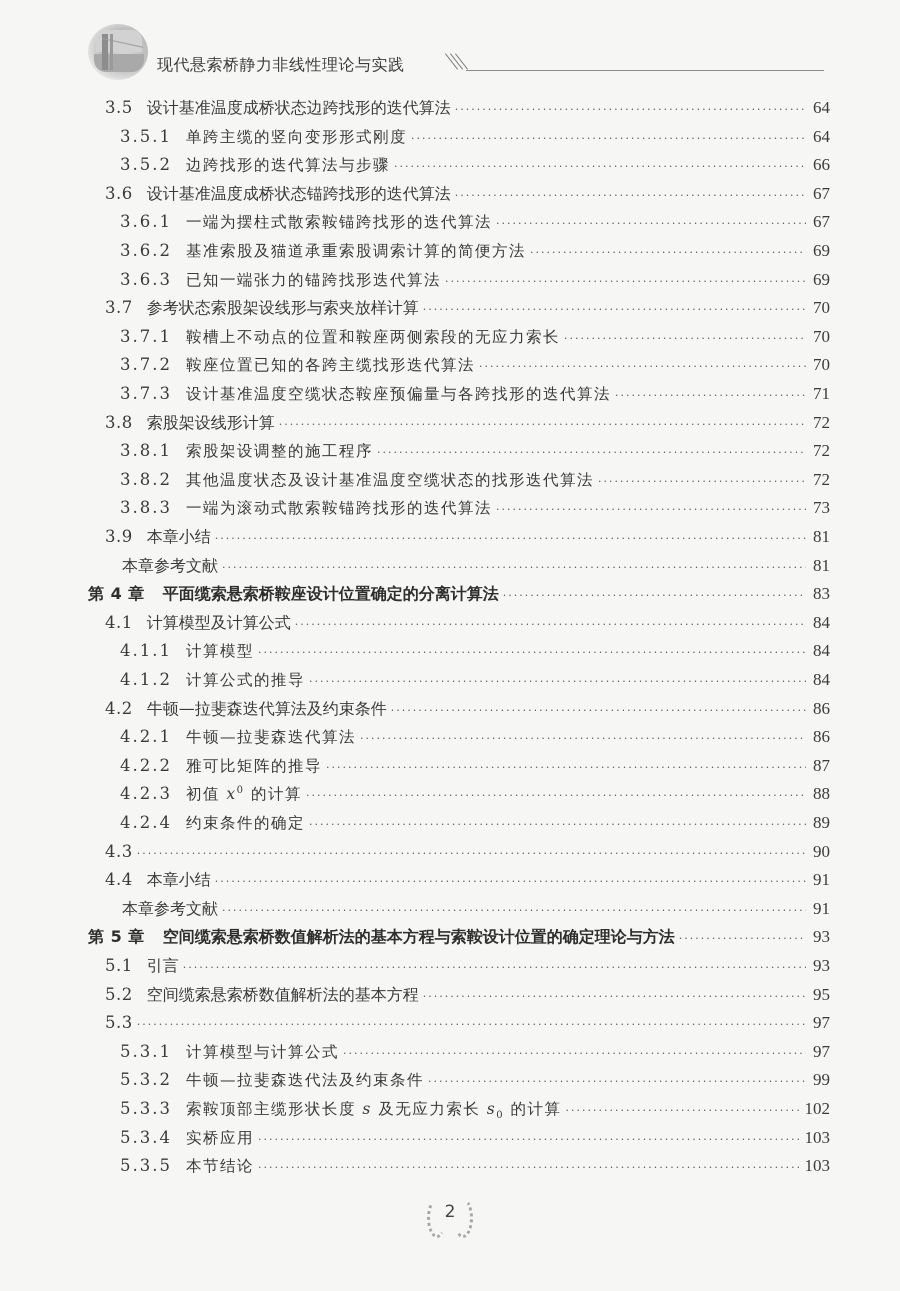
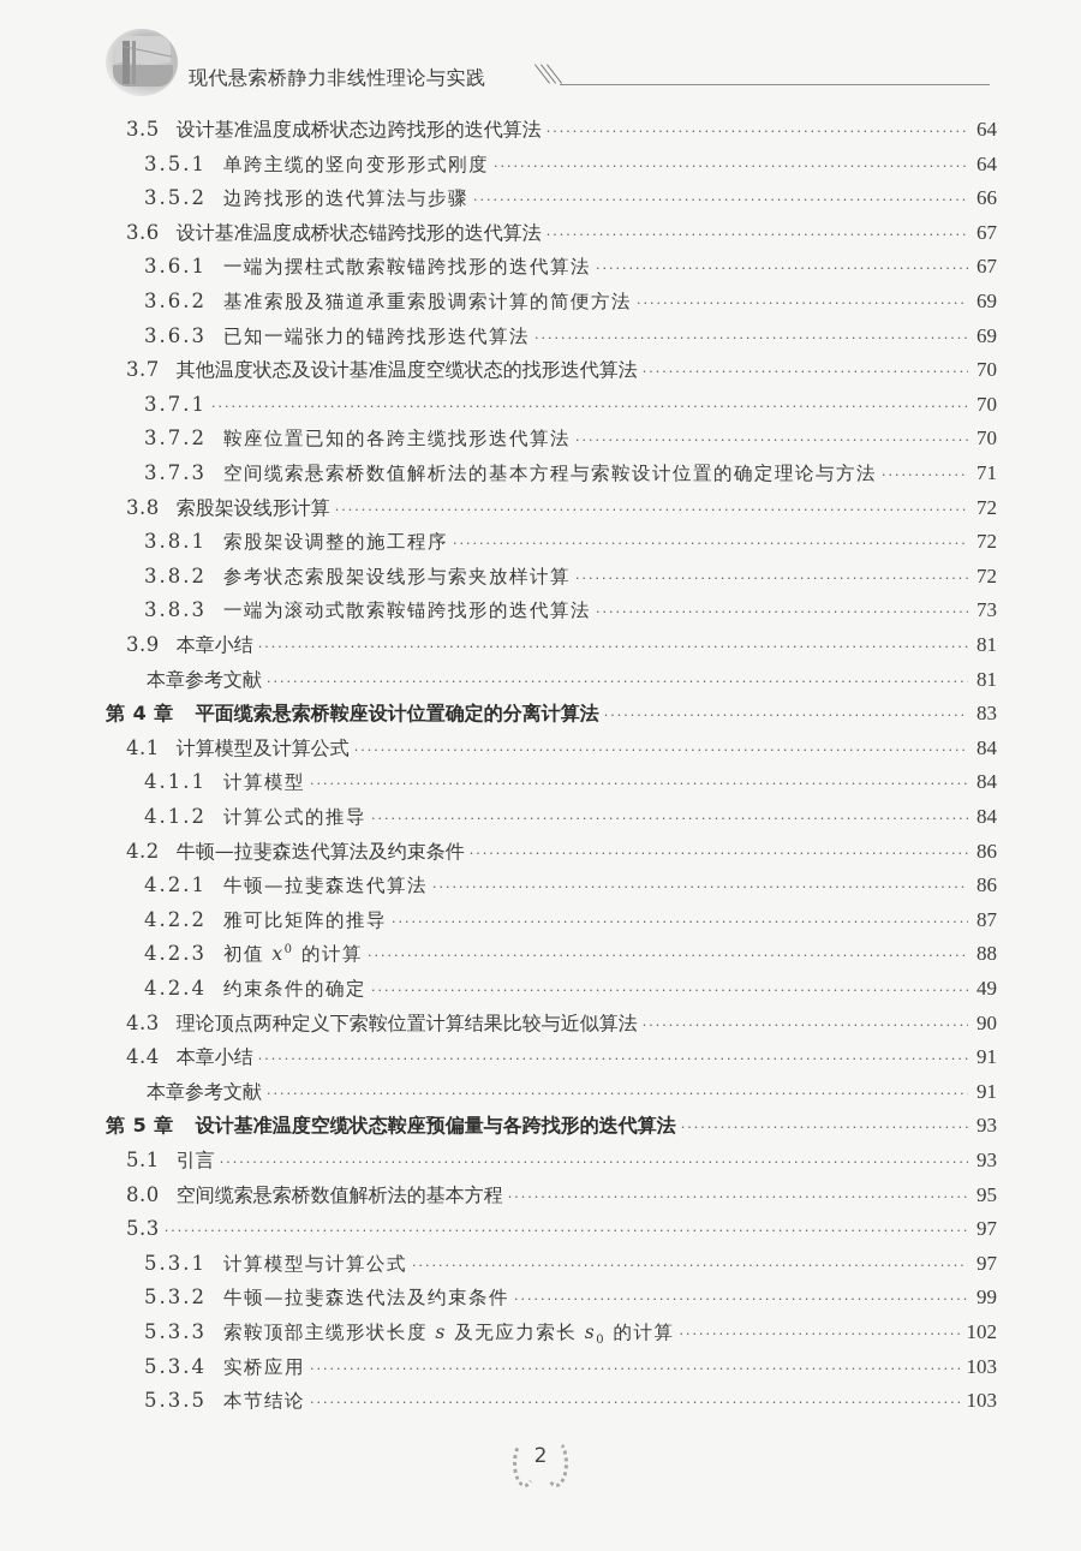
  现代悬索桥静力非线性理论与实践
  3.5
  设计基准温度成桥状态边跨找形的迭代算法
  64
  3.5.1
  单跨主缆的竖向变形形式刚度
  64
  3.5.2
  边跨找形的迭代算法与步骤
  66
  3.6
  设计基准温度成桥状态锚跨找形的迭代算法
  67
  3.6.1
  一端为摆柱式散索鞍锚跨找形的迭代算法
  67
  3.6.2
  基准索股及猫道承重索股调索计算的简便方法
  69
  3.6.3
  已知一端张力的锚跨找形迭代算法
  69
  3.7
- 参考状态索股架设线形与索夹放样计算
+ 其他温度状态及设计基准温度空缆状态的找形迭代算法
  70
  3.7.1
- 鞍槽上不动点的位置和鞍座两侧索段的无应力索长
  70
  3.7.2
  鞍座位置已知的各跨主缆找形迭代算法
  70
  3.7.3
- 设计基准温度空缆状态鞍座预偏量与各跨找形的迭代算法
+ 空间缆索悬索桥数值解析法的基本方程与索鞍设计位置的确定理论与方法
  71
  3.8
  索股架设线形计算
  72
  3.8.1
  索股架设调整的施工程序
  72
  3.8.2
- 其他温度状态及设计基准温度空缆状态的找形迭代算法
+ 参考状态索股架设线形与索夹放样计算
  72
  3.8.3
  一端为滚动式散索鞍锚跨找形的迭代算法
  73
  3.9
  本章小结
  81
  本章参考文献
  81
  第 4 章
  平面缆索悬索桥鞍座设计位置确定的分离计算法
  83
  4.1
  计算模型及计算公式
  84
  4.1.1
  计算模型
  84
  4.1.2
  计算公式的推导
  84
  4.2
  牛顿—拉斐森迭代算法及约束条件
  86
  4.2.1
  牛顿—拉斐森迭代算法
  86
  4.2.2
  雅可比矩阵的推导
  87
  4.2.3
  初值 x0 的计算
  88
  4.2.4
  约束条件的确定
- 89
+ 49
  4.3
+ 理论顶点两种定义下索鞍位置计算结果比较与近似算法
  90
  4.4
  本章小结
  91
  本章参考文献
  91
  第 5 章
- 空间缆索悬索桥数值解析法的基本方程与索鞍设计位置的确定理论与方法
+ 设计基准温度空缆状态鞍座预偏量与各跨找形的迭代算法
  93
  5.1
  引言
  93
- 5.2
+ 8.0
  空间缆索悬索桥数值解析法的基本方程
  95
  5.3
  97
  5.3.1
  计算模型与计算公式
  97
  5.3.2
  牛顿—拉斐森迭代法及约束条件
  99
  5.3.3
  索鞍顶部主缆形状长度 s 及无应力索长 s0 的计算
  102
  5.3.4
  实桥应用
  103
  5.3.5
  本节结论
  103
  2
